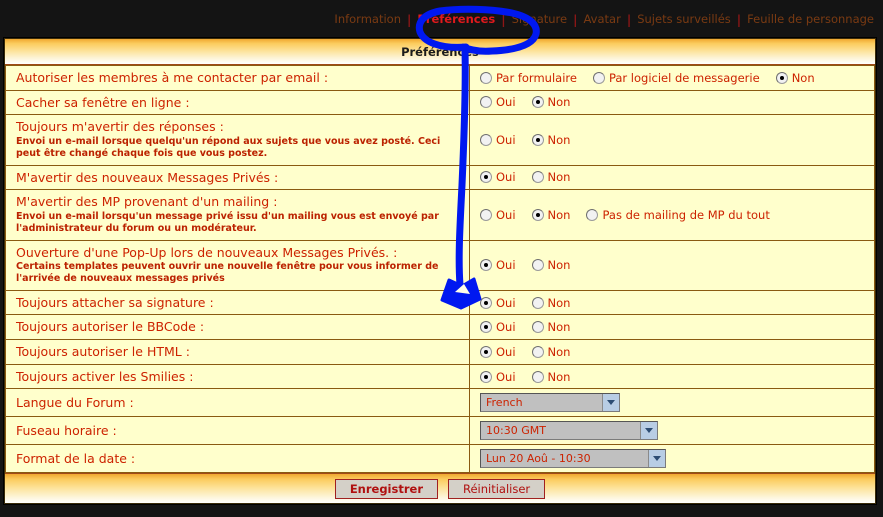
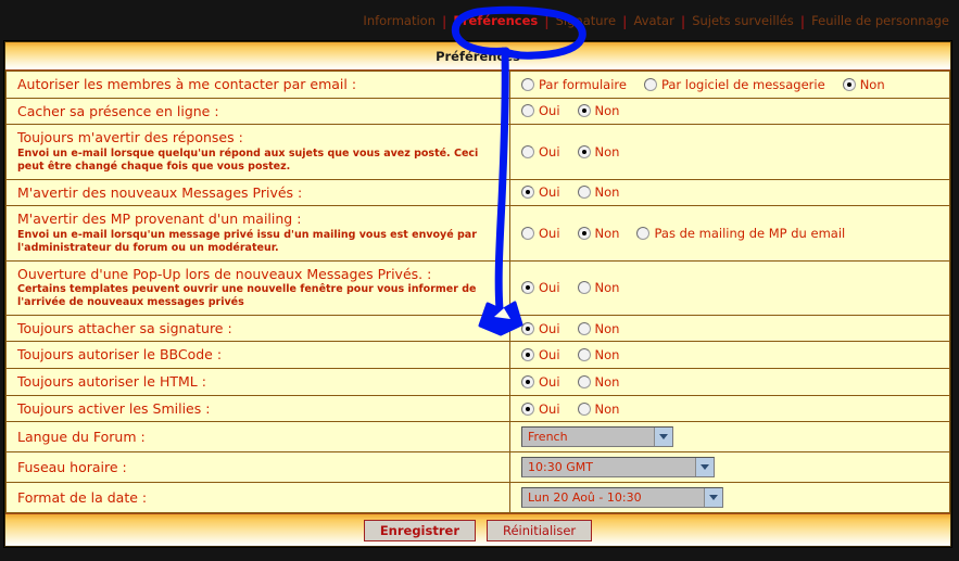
  Information
  |
  références
  |
  Siature
  |
  Avatar
  |
  Sujets surveillés
  |
  Feuille de personnage
  Préférenc
  Autoriser les membres à me contacter par email :	Par formulaire Par logiciel de messagerie Non
- Cacher sa fenêtre en ligne :	Oui Non
+ Cacher sa présence en ligne :	Oui Non
  Toujours m'avertir des réponses :Envoi un e-mail lorsque quelqu'un répond aux sujets que vous avez posté. Ceci peut être changé chaque fois que vous postez.	Oui Non
  M'avertir des nouveaux Messages Privés :	Oui Non
- M'avertir des MP provenant d'un mailing :Envoi un e-mail lorsqu'un message privé issu d'un mailing vous est envoyé par l'administrateur du forum ou un modérateur.	Oui Non Pas de mailing de MP du tout
+ M'avertir des MP provenant d'un mailing :Envoi un e-mail lorsqu'un message privé issu d'un mailing vous est envoyé par l'administrateur du forum ou un modérateur.	Oui Non Pas de mailing de MP du email
  Ouverture d'une Pop-Up lors de nouveaux Messages Privés. :Certains templates peuvent ouvrir une nouvelle fenêtre pour vous informer de l'arrivée de nouveaux messages privés	Oui Non
  Toujours attacher sa signature :	Oui Non
  Toujours autoriser le BBCode :	Oui Non
  Toujours autoriser le HTML :	Oui Non
  Toujours activer les Smilies :	Oui Non
  Langue du Forum :	French
  Fuseau horaire :	10:30 GMT
  Format de la date :	Lun 20 Aoû - 10:30
  Enregistrer
  Réinitialiser
